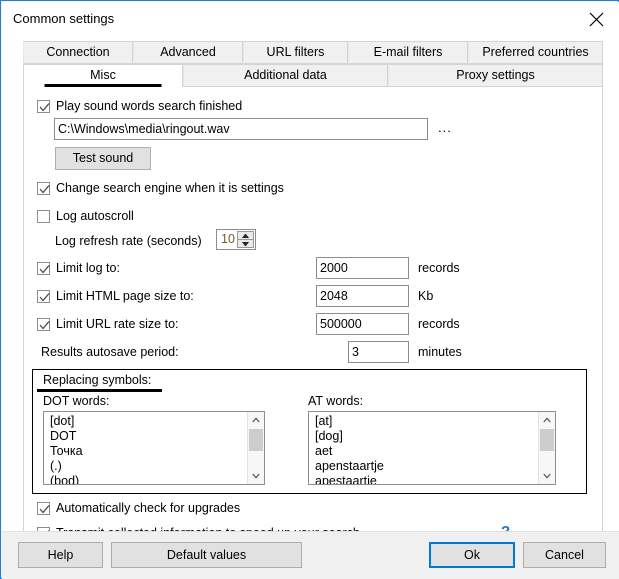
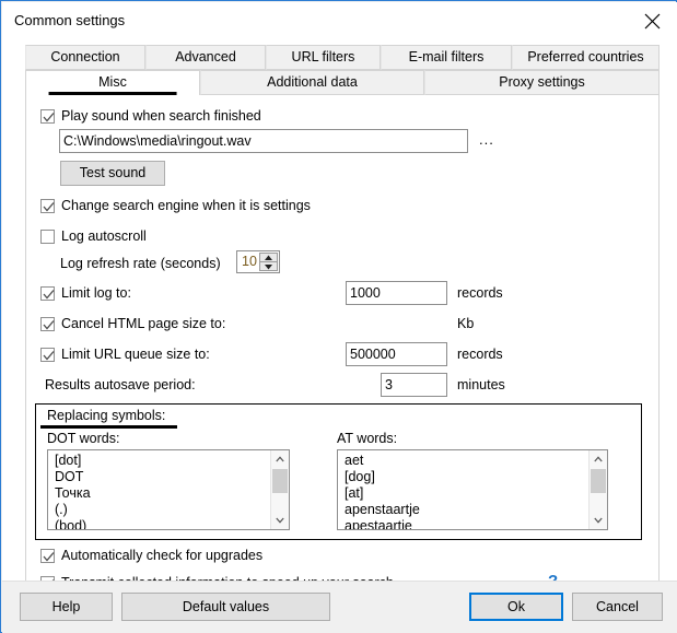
  Common settings
  Connection
  Advanced
  URL filters
  E-mail filters
  Preferred countries
  Misc
  Additional data
  Proxy settings
- Play sound words search finished
+ Play sound when search finished
  C:\Windows\media\ringout.wav
  ...
  Test sound
  Change search engine when it is settings
  Log autoscroll
  Log refresh rate (seconds)
  10
  Limit log to:
- 2000
+ 1000
  records
- Limit HTML page size to:
+ Cancel HTML page size to:
- 2048
  Kb
- Limit URL rate size to:
+ Limit URL queue size to:
  500000
  records
  Results autosave period:
  3
  minutes
  Replacing symbols:
  DOT words:
  [dot]
  DOT
  Точка
  (.)
  (bod)
  AT words:
- [at]
+ aet
  [dog]
- aet
+ [at]
  apenstaartje
  apestaartje
  Automatically check for upgrades
  Help
  Default values
  Ok
  Cancel
